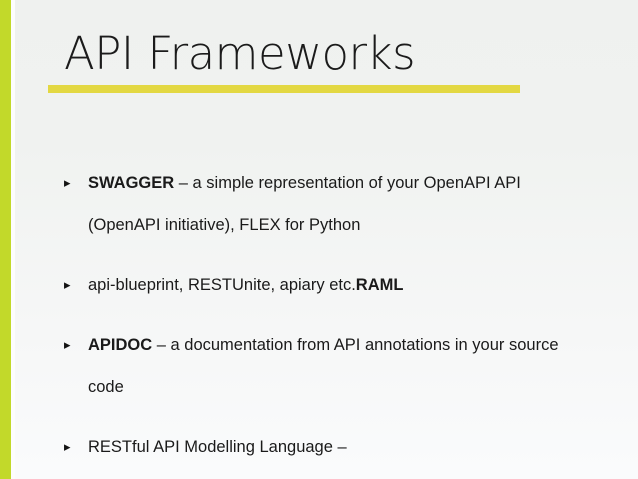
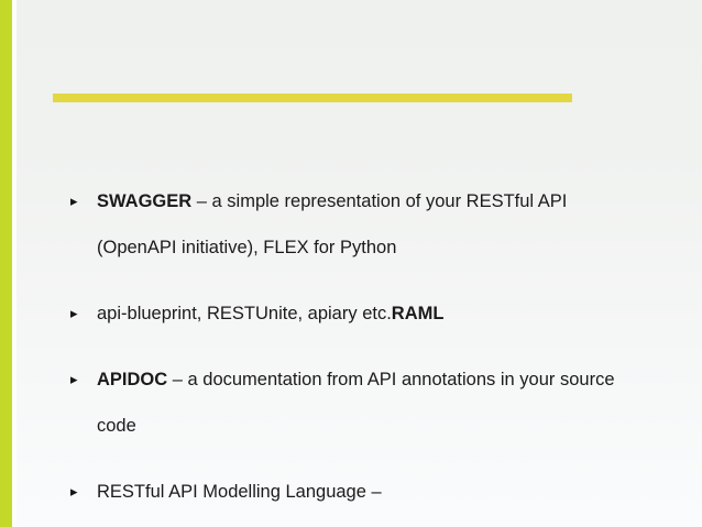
- API Frameworks
  ▸
- SWAGGER – a simple representation of your OpenAPI API (OpenAPI initiative), FLEX for Python
+ SWAGGER – a simple representation of your RESTful API (OpenAPI initiative), FLEX for Python
  ▸
  api-blueprint, RESTUnite, apiary etc.RAML
  ▸
  APIDOC – a documentation from API annotations in your source code
  ▸
  RESTful API Modelling Language –
